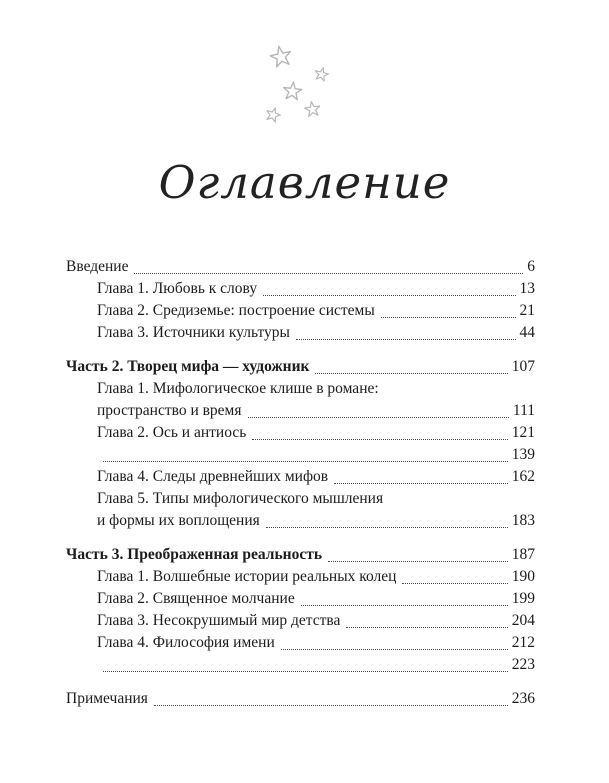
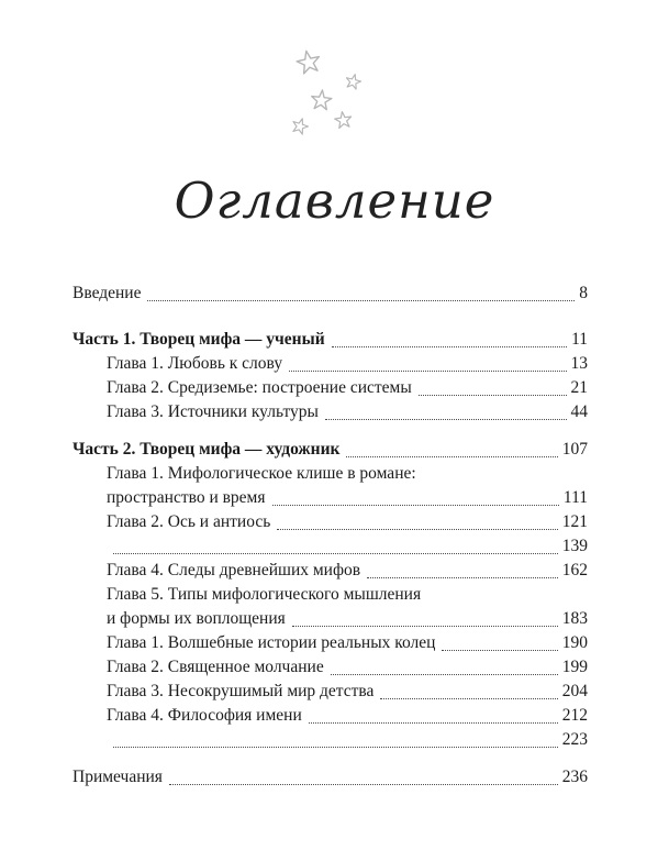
  Оглавление
  Введение
- 6
+ 8
+ Часть 1. Творец мифа — ученый
+ 11
  Глава 1. Любовь к слову
  13
  Глава 2. Средиземье: построение системы
  21
  Глава 3. Источники культуры
  44
  Часть 2. Творец мифа — художник
  107
  Глава 1. Мифологическое клише в романе:
  пространство и время
  111
  Глава 2. Ось и антиось
  121
  139
  Глава 4. Следы древнейших мифов
  162
  Глава 5. Типы мифологического мышления
  и формы их воплощения
  183
- Часть 3. Преображенная реальность
- 187
  Глава 1. Волшебные истории реальных колец
  190
  Глава 2. Священное молчание
  199
  Глава 3. Несокрушимый мир детства
  204
  Глава 4. Философия имени
  212
  223
  Примечания
  236
